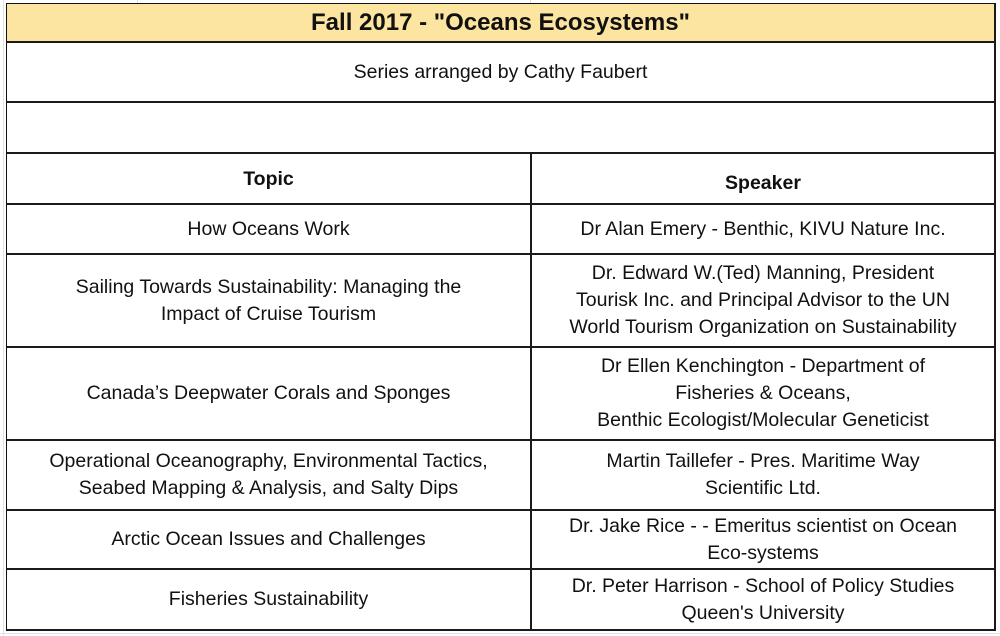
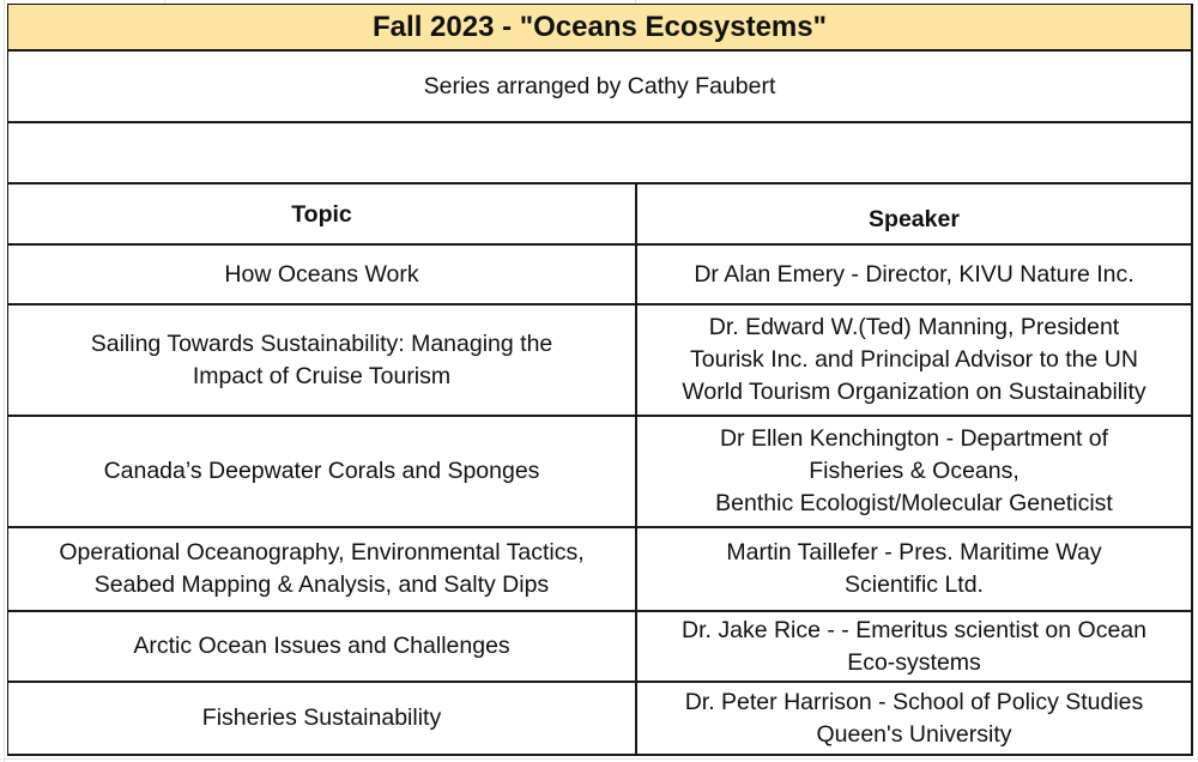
- Fall 2017 - "Oceans Ecosystems"
+ Fall 2023 - "Oceans Ecosystems"
  Series arranged by Cathy Faubert
  Topic
  Speaker
  How Oceans Work
- Dr Alan Emery - Benthic, KIVU Nature Inc.
+ Dr Alan Emery - Director, KIVU Nature Inc.
  Sailing Towards Sustainability: Managing the
  Impact of Cruise Tourism
  Dr. Edward W.(Ted) Manning, President
  Tourisk Inc. and Principal Advisor to the UN
  World Tourism Organization on Sustainability
  Canada’s Deepwater Corals and Sponges
  Dr Ellen Kenchington - Department of
  Fisheries & Oceans,
  Benthic Ecologist/Molecular Geneticist
  Operational Oceanography, Environmental Tactics,
  Seabed Mapping & Analysis, and Salty Dips
  Martin Taillefer - Pres. Maritime Way
  Scientific Ltd.
  Arctic Ocean Issues and Challenges
  Dr. Jake Rice - - Emeritus scientist on Ocean
  Eco-systems
  Fisheries Sustainability
  Dr. Peter Harrison - School of Policy Studies
  Queen's University
